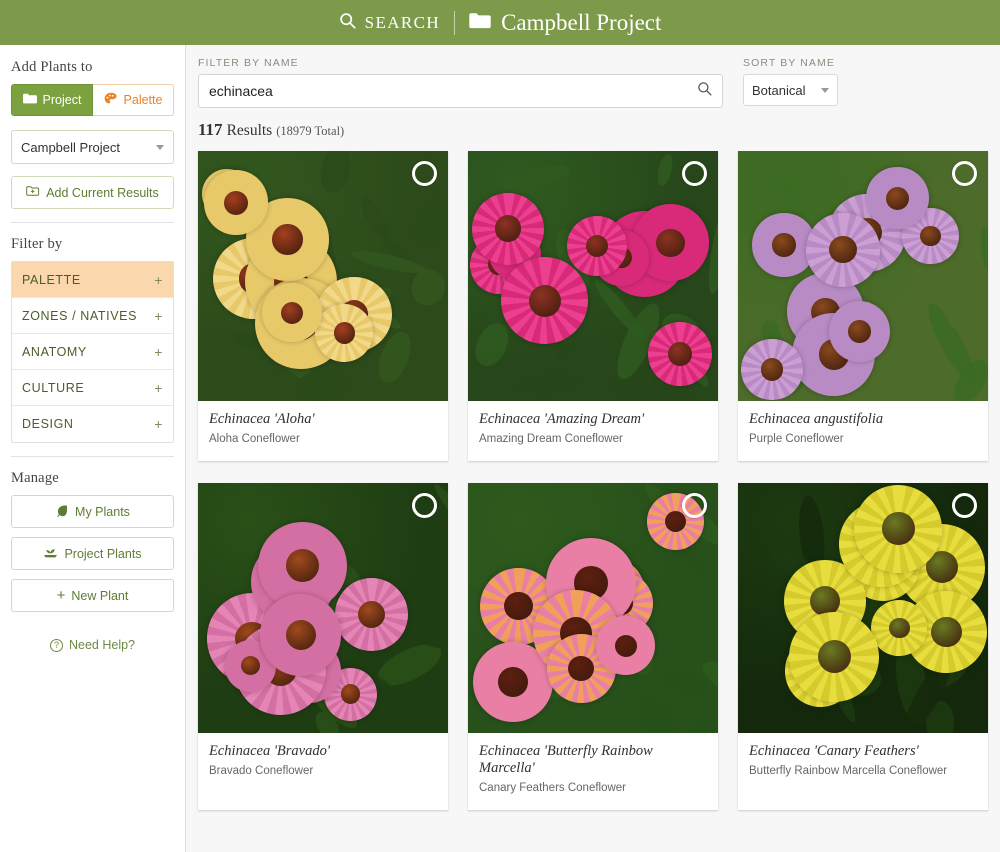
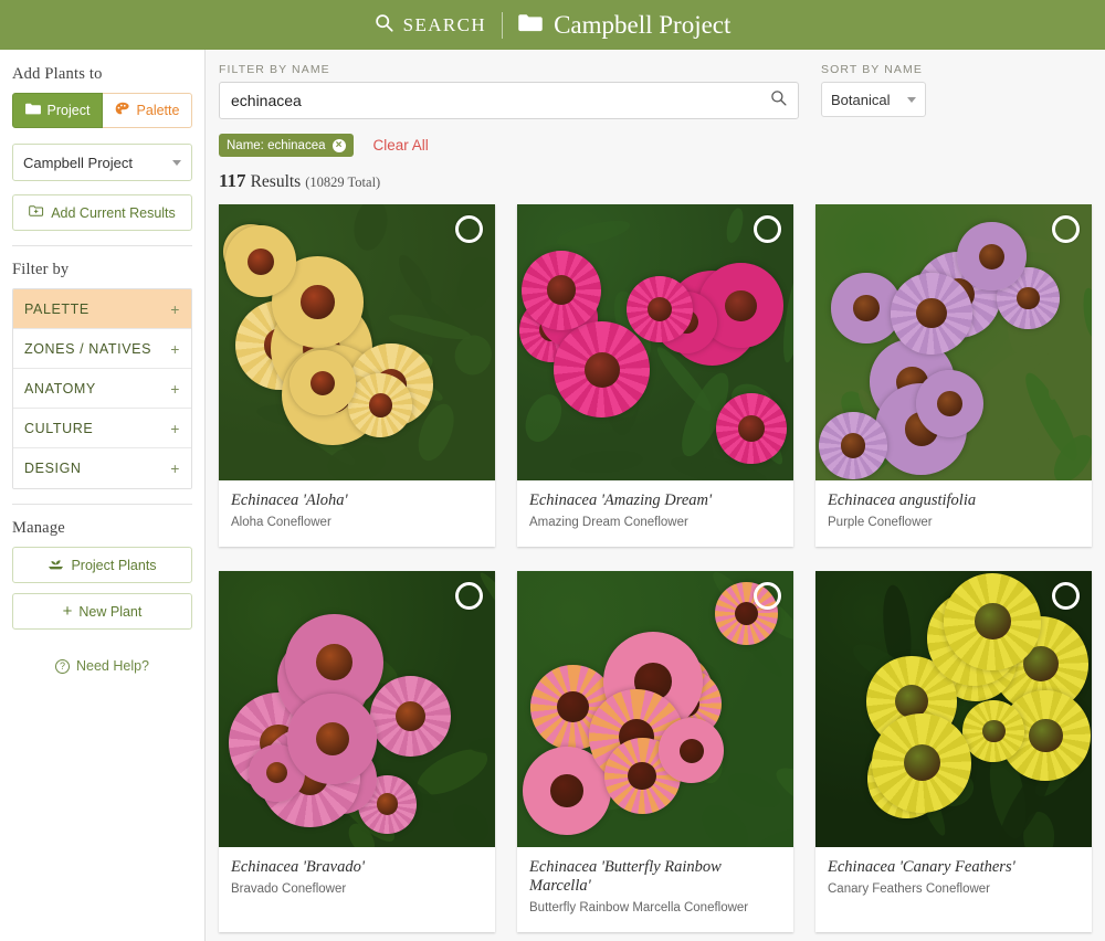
  SEARCH
  Campbell Project
  Add Plants to
  Project
  Palette
  Campbell Project
  Add Current Results
  Filter by
  PALETTE
  +
  ZONES / NATIVES
  +
  ANATOMY
  +
  CULTURE
  +
  DESIGN
  +
  Manage
- My Plants
  Project Plants
  +
  New Plant
  ?
  Need Help?
  FILTER BY NAME
  echinacea
  SORT BY NAME
  Botanical
+ Name: echinacea
+ ×
+ Clear All
- 117 Results (18979 Total)
+ 117 Results (10829 Total)
  Echinacea 'Aloha'
  Aloha Coneflower
  Echinacea 'Amazing Dream'
  Amazing Dream Coneflower
  Echinacea angustifolia
  Purple Coneflower
  Echinacea 'Bravado'
  Bravado Coneflower
  Echinacea 'Butterfly Rainbow Marcella'
- Canary Feathers Coneflower
+ Butterfly Rainbow Marcella Coneflower
  Echinacea 'Canary Feathers'
- Butterfly Rainbow Marcella Coneflower
+ Canary Feathers Coneflower
